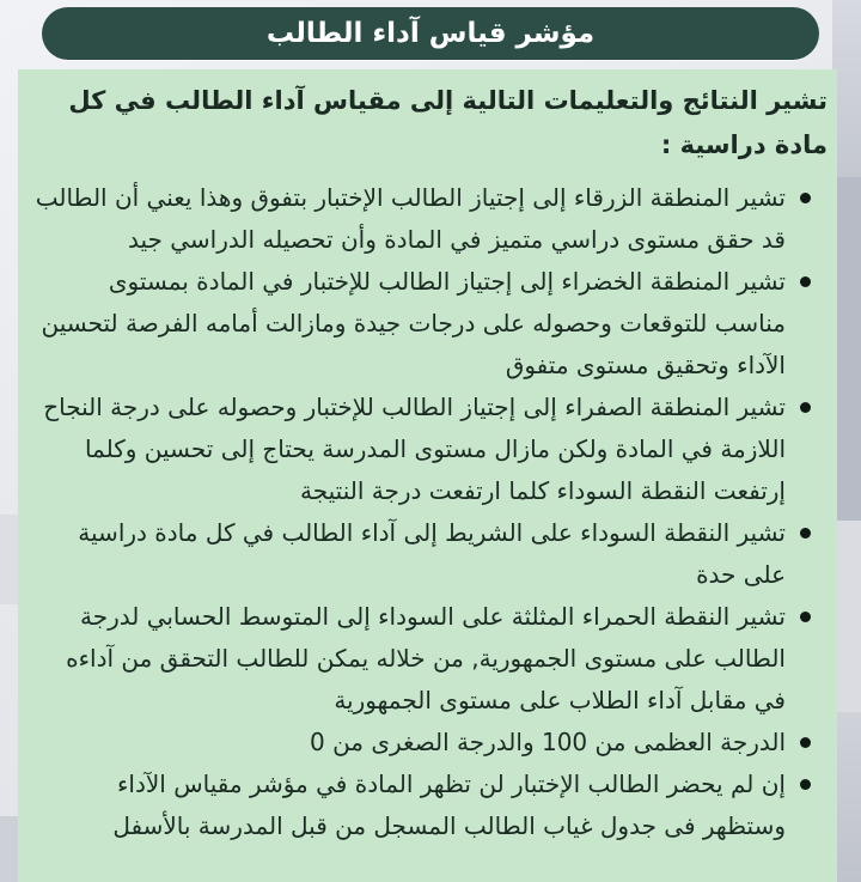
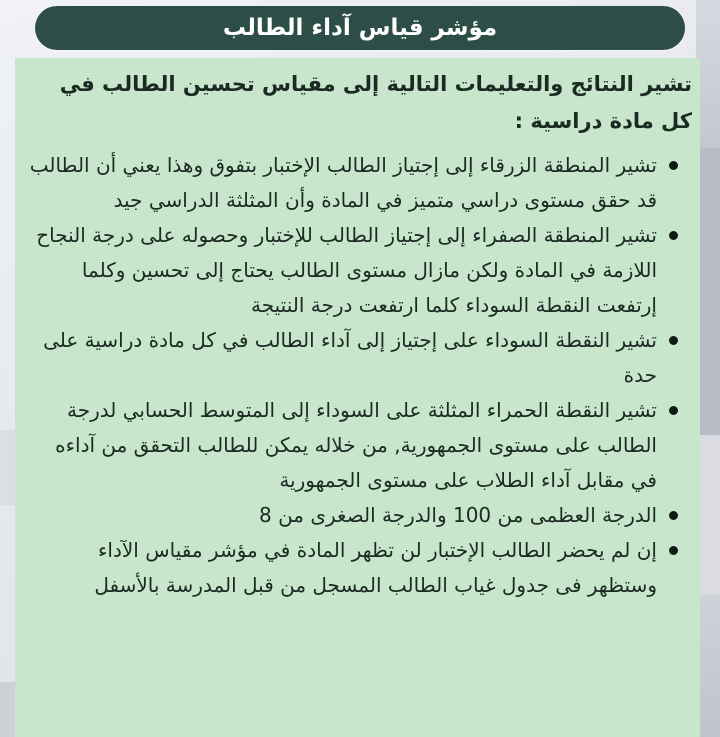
  مؤشر قياس آداء الطالب
- تشير النتائج والتعليمات التالية إلى مقياس آداء الطالب في كل مادة دراسية :
+ تشير النتائج والتعليمات التالية إلى مقياس تحسين الطالب في كل مادة دراسية :
- تشير المنطقة الزرقاء إلى إجتياز الطالب الإختبار بتفوق وهذا يعني أن الطالب قد حقق مستوى دراسي متميز في المادة وأن تحصيله الدراسي جيد
+ تشير المنطقة الزرقاء إلى إجتياز الطالب الإختبار بتفوق وهذا يعني أن الطالب قد حقق مستوى دراسي متميز في المادة وأن المثلثة الدراسي جيد
- تشير المنطقة الخضراء إلى إجتياز الطالب للإختبار في المادة بمستوى مناسب للتوقعات وحصوله على درجات جيدة ومازالت أمامه الفرصة لتحسين الآداء وتحقيق مستوى متفوق
- تشير المنطقة الصفراء إلى إجتياز الطالب للإختبار وحصوله على درجة النجاح اللازمة في المادة ولكن مازال مستوى المدرسة يحتاج إلى تحسين وكلما إرتفعت النقطة السوداء كلما ارتفعت درجة النتيجة
+ تشير المنطقة الصفراء إلى إجتياز الطالب للإختبار وحصوله على درجة النجاح اللازمة في المادة ولكن مازال مستوى الطالب يحتاج إلى تحسين وكلما إرتفعت النقطة السوداء كلما ارتفعت درجة النتيجة
- تشير النقطة السوداء على الشريط إلى آداء الطالب في كل مادة دراسية على حدة
+ تشير النقطة السوداء على إجتياز إلى آداء الطالب في كل مادة دراسية على حدة
  تشير النقطة الحمراء المثلثة على السوداء إلى المتوسط الحسابي لدرجة الطالب على مستوى الجمهورية, من خلاله يمكن للطالب التحقق من آداءه في مقابل آداء الطلاب على مستوى الجمهورية
- الدرجة العظمى من 100 والدرجة الصغرى من 0
+ الدرجة العظمى من 100 والدرجة الصغرى من 8
  إن لم يحضر الطالب الإختبار لن تظهر المادة في مؤشر مقياس الآداء وستظهر فى جدول غياب الطالب المسجل من قبل المدرسة بالأسفل
